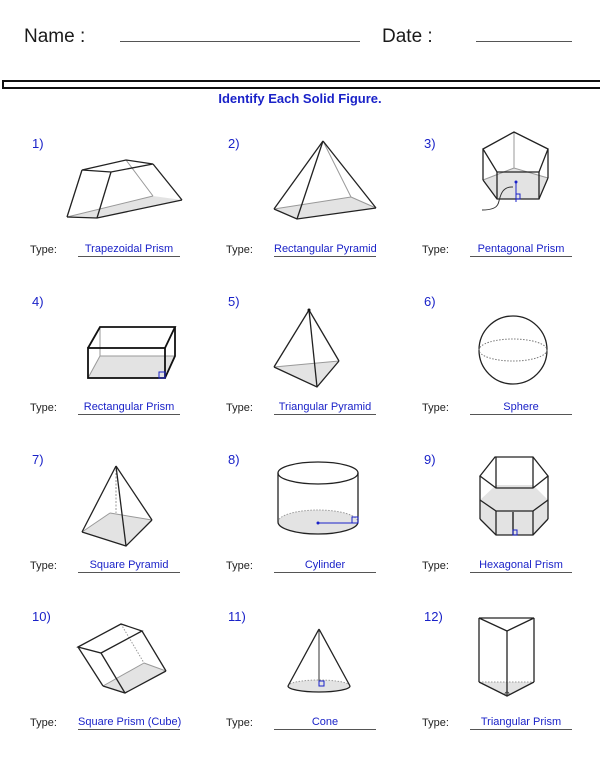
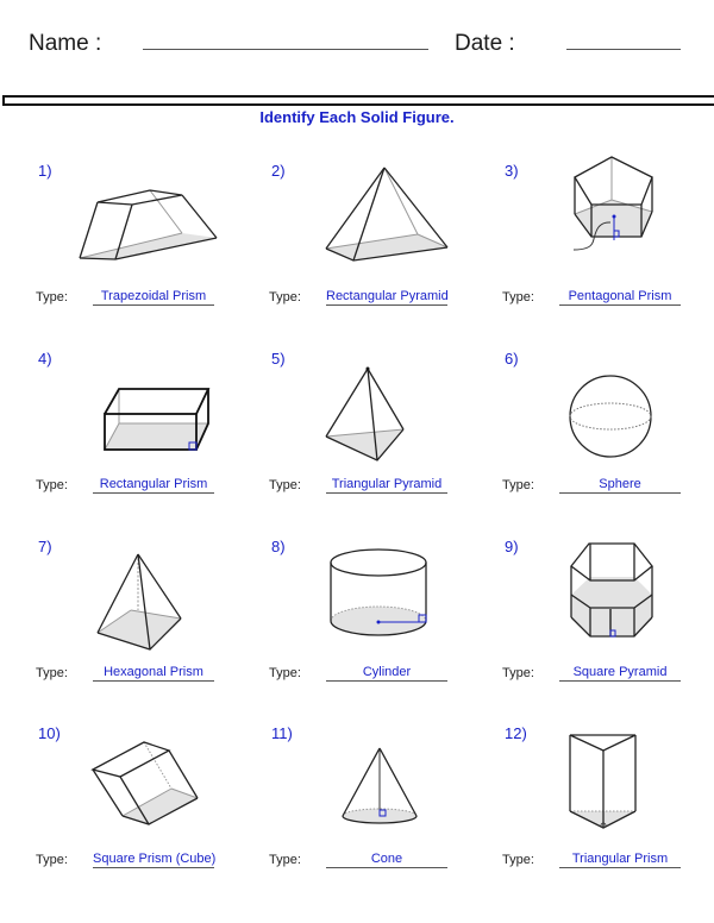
  Name :
  Date :
  Identify Each Solid Figure.
  1)
  Type:
  Trapezoidal Prism
  2)
  Type:
  Rectangular Pyramid
  3)
  Type:
  Pentagonal Prism
  4)
  Type:
  Rectangular Prism
  5)
  Type:
  Triangular Pyramid
  6)
  Type:
  Sphere
  7)
  Type:
- Square Pyramid
+ Hexagonal Prism
  8)
  Type:
  Cylinder
  9)
  Type:
- Hexagonal Prism
+ Square Pyramid
  10)
  Type:
  Square Prism (Cube)
  11)
  Type:
  Cone
  12)
  Type:
  Triangular Prism
